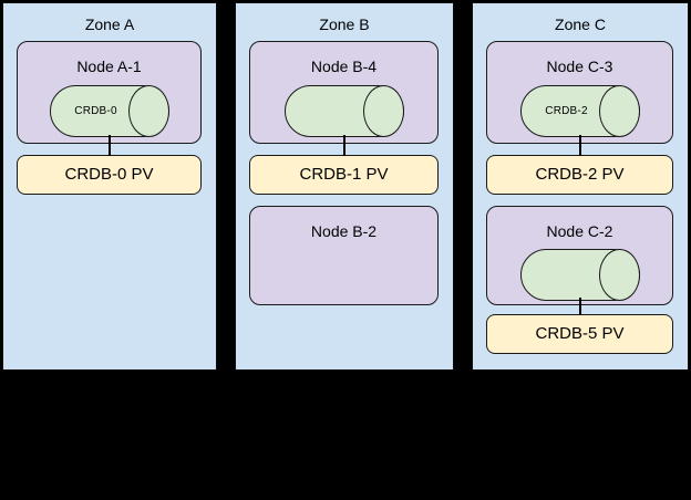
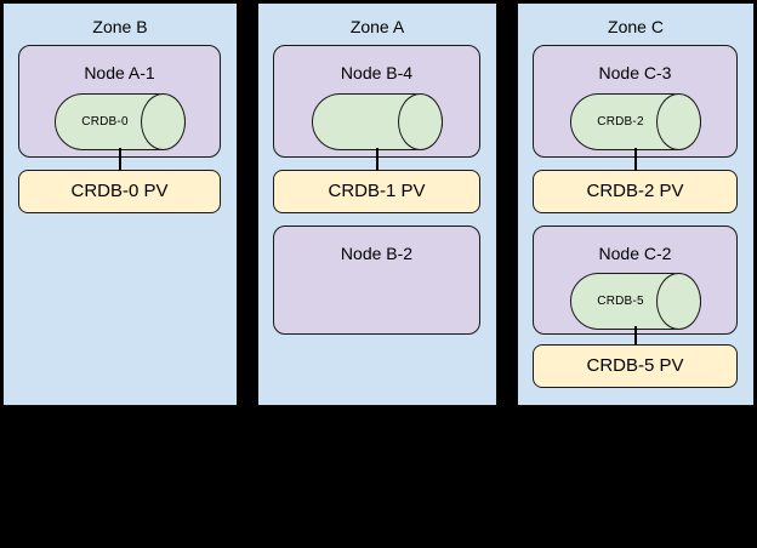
- Zone A
+ Zone B
  Node A-1
  CRDB-0
  CRDB-0 PV
- Zone B
+ Zone A
  Node B-4
  CRDB-1 PV
  Node B-2
  Zone C
  Node C-3
  CRDB-2
  CRDB-2 PV
  Node C-2
+ CRDB-5
  CRDB-5 PV
